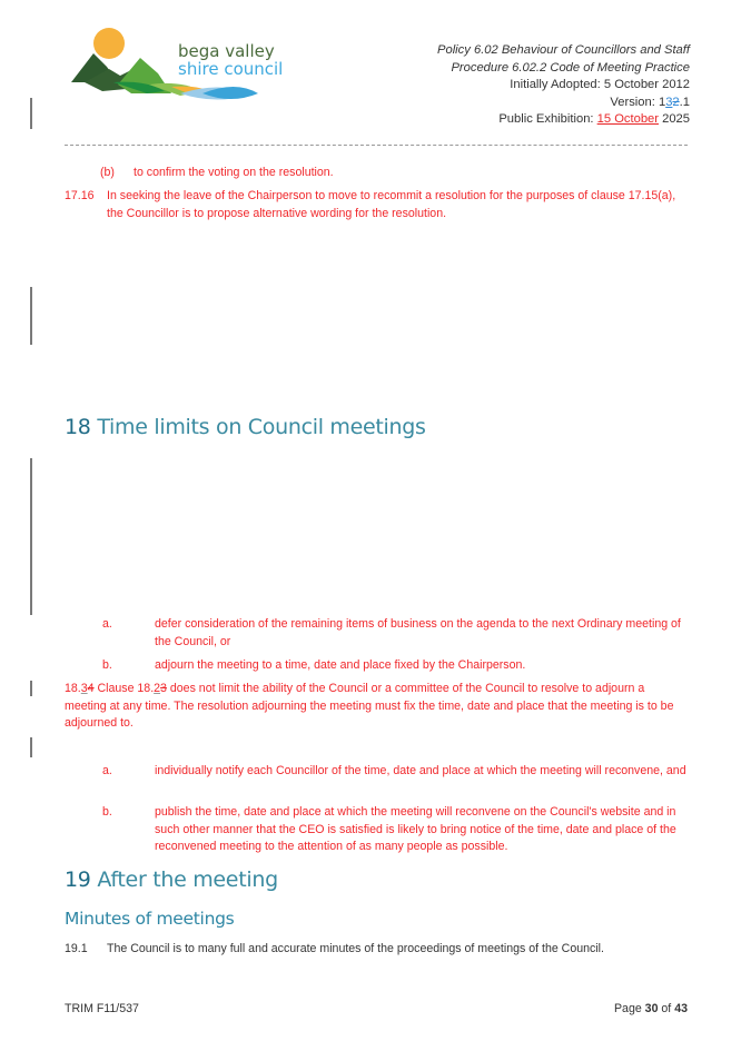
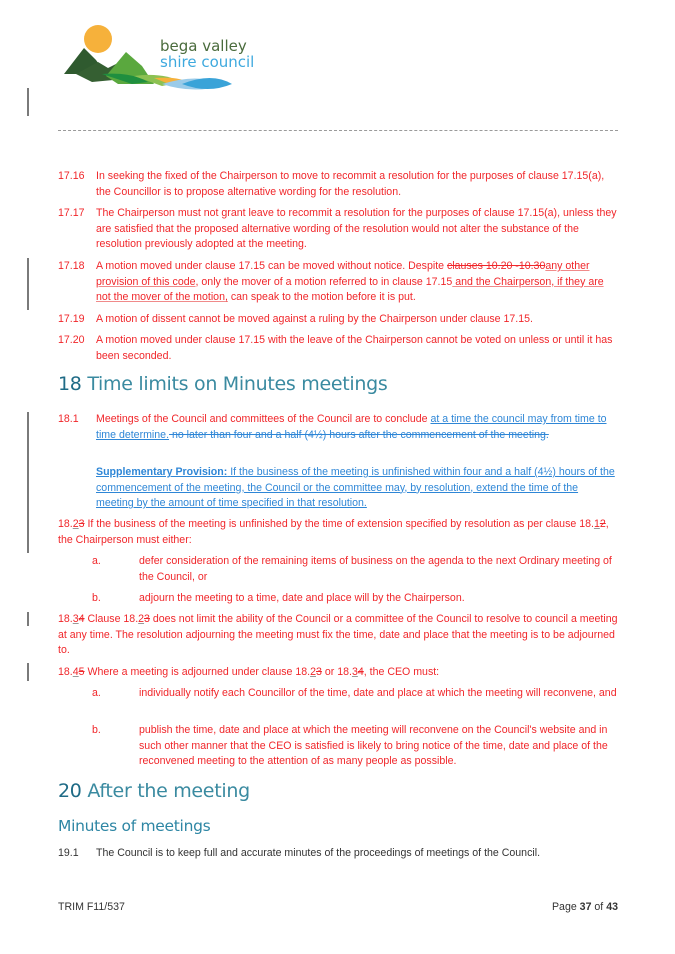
  bega valley
  shire council
- Policy 6.02 Behaviour of Councillors and Staff
- Procedure 6.02.2 Code of Meeting Practice
- Initially Adopted: 5 October 2012
- Version: 132.1
- Public Exhibition: 15 October 2025
- (b)
- to confirm the voting on the resolution.
  17.16
- In seeking the leave of the Chairperson to move to recommit a resolution for the purposes of clause 17.15(a), the Councillor is to propose alternative wording for the resolution.
+ In seeking the fixed of the Chairperson to move to recommit a resolution for the purposes of clause 17.15(a), the Councillor is to propose alternative wording for the resolution.
+ 17.17
+ The Chairperson must not grant leave to recommit a resolution for the purposes of clause 17.15(a), unless they are satisfied that the proposed alternative wording of the resolution would not alter the substance of the resolution previously adopted at the meeting.
+ 17.18
+ A motion moved under clause 17.15 can be moved without notice. Despite clauses 10.20 -10.30any other provision of this code, only the mover of a motion referred to in clause 17.15 and the Chairperson, if they are not the mover of the motion, can speak to the motion before it is put.
+ 17.19
+ A motion of dissent cannot be moved against a ruling by the Chairperson under clause 17.15.
+ 17.20
+ A motion moved under clause 17.15 with the leave of the Chairperson cannot be voted on unless or until it has been seconded.
- 18 Time limits on Council meetings
+ 18 Time limits on Minutes meetings
+ 18.1
+ Meetings of the Council and committees of the Council are to conclude at a time the council may from time to time determine. no later than four and a half (4½) hours after the commencement of the meeting.
+ Supplementary Provision: If the business of the meeting is unfinished within four and a half (4½) hours of the commencement of the meeting, the Council or the committee may, by resolution, extend the time of the meeting by the amount of time specified in that resolution.
+ 18.23 If the business of the meeting is unfinished by the time of extension specified by resolution as per clause 18.12, the Chairperson must either:
  a.
  defer consideration of the remaining items of business on the agenda to the next Ordinary meeting of the Council, or
  b.
- adjourn the meeting to a time, date and place fixed by the Chairperson.
+ adjourn the meeting to a time, date and place will by the Chairperson.
- 18.34 Clause 18.23 does not limit the ability of the Council or a committee of the Council to resolve to adjourn a meeting at any time. The resolution adjourning the meeting must fix the time, date and place that the meeting is to be adjourned to.
+ 18.34 Clause 18.23 does not limit the ability of the Council or a committee of the Council to resolve to council a meeting at any time. The resolution adjourning the meeting must fix the time, date and place that the meeting is to be adjourned to.
+ 18.45 Where a meeting is adjourned under clause 18.23 or 18.34, the CEO must:
  a.
  individually notify each Councillor of the time, date and place at which the meeting will reconvene, and
  b.
  publish the time, date and place at which the meeting will reconvene on the Council's website and in such other manner that the CEO is satisfied is likely to bring notice of the time, date and place of the reconvened meeting to the attention of as many people as possible.
- 19 After the meeting
+ 20 After the meeting
  Minutes of meetings
  19.1
- The Council is to many full and accurate minutes of the proceedings of meetings of the Council.
+ The Council is to keep full and accurate minutes of the proceedings of meetings of the Council.
  TRIM F11/537
- Page 30 of 43
+ Page 37 of 43
